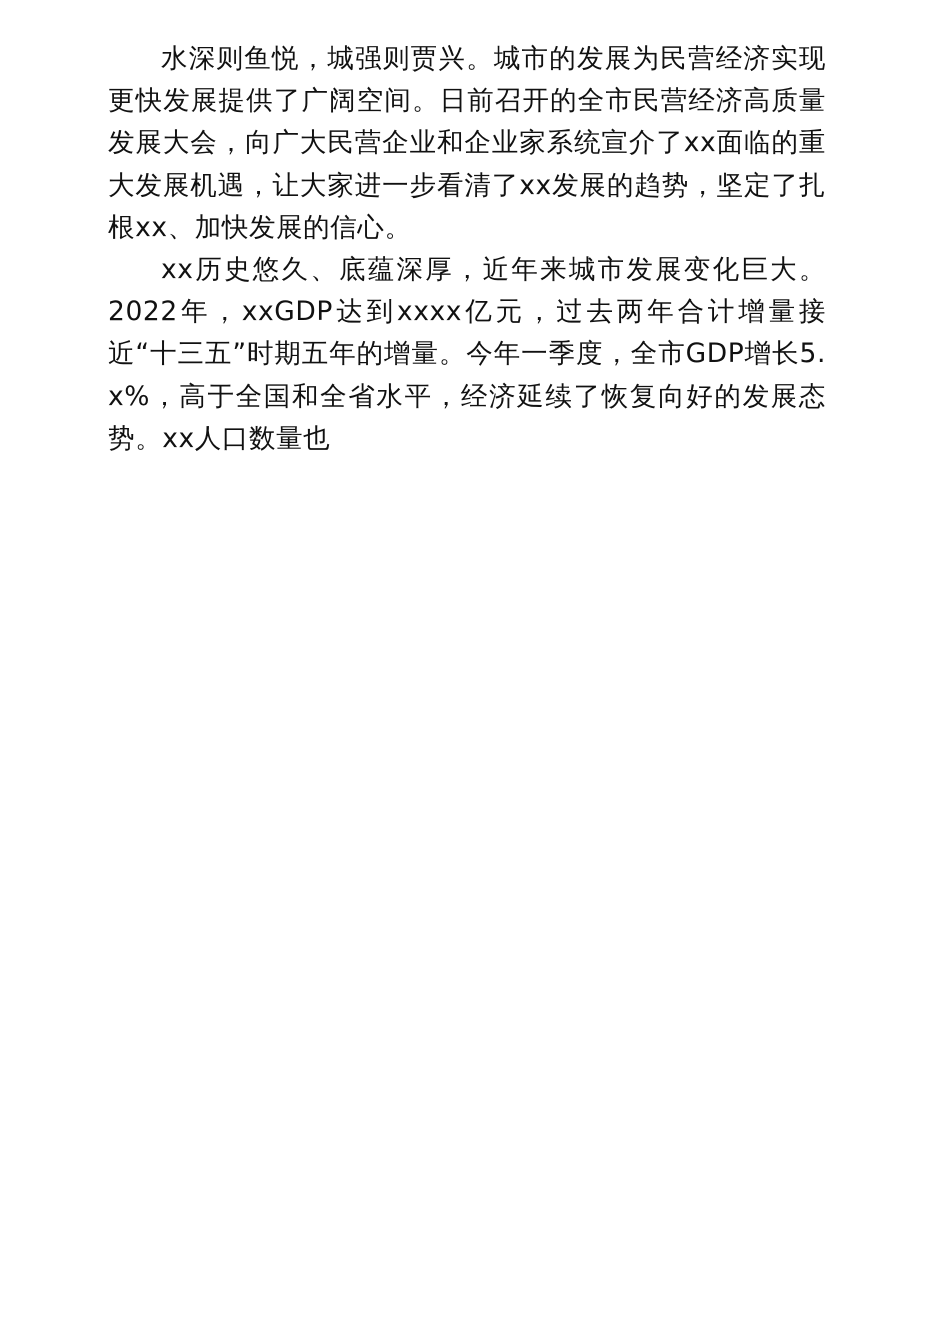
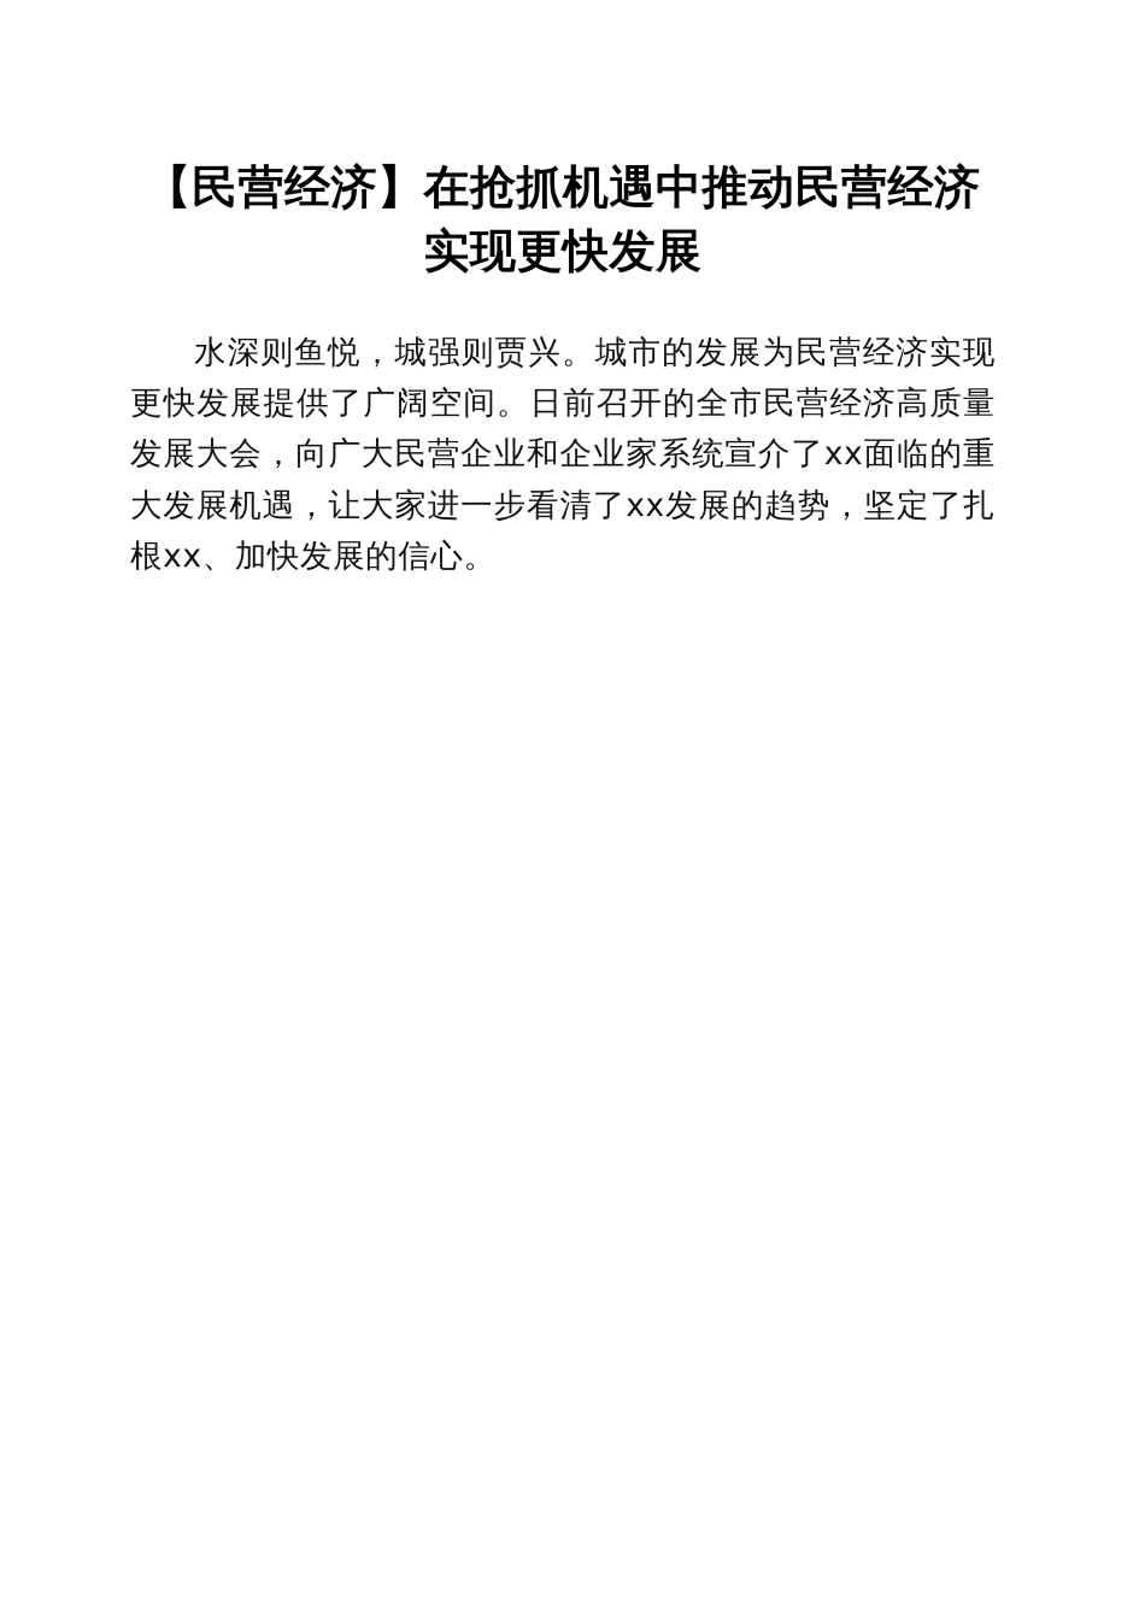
+ 【民营经济】在抢抓机遇中推动民营经济实现更快发展
  水深则鱼悦，城强则贾兴。城市的发展为民营经济实现更快发展提供了广阔空间。日前召开的全市民营经济高质量发展大会，向广大民营企业和企业家系统宣介了xx面临的重大发展机遇，让大家进一步看清了xx发展的趋势，坚定了扎根xx、加快发展的信心。
- xx历史悠久、底蕴深厚，近年来城市发展变化巨大。2022年，xxGDP达到xxxx亿元，过去两年合计增量接近“十三五”时期五年的增量。今年一季度，全市GDP增长5. x%，高于全国和全省水平，经济延续了恢复向好的发展态势。xx人口数量也
